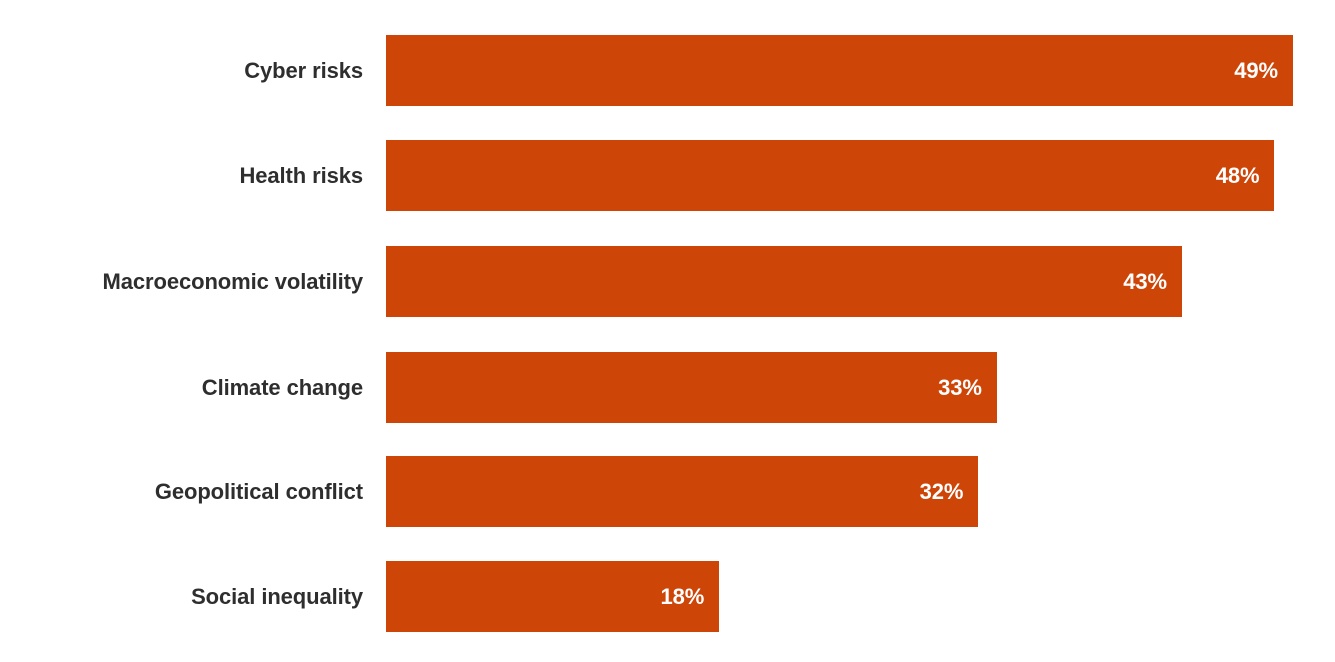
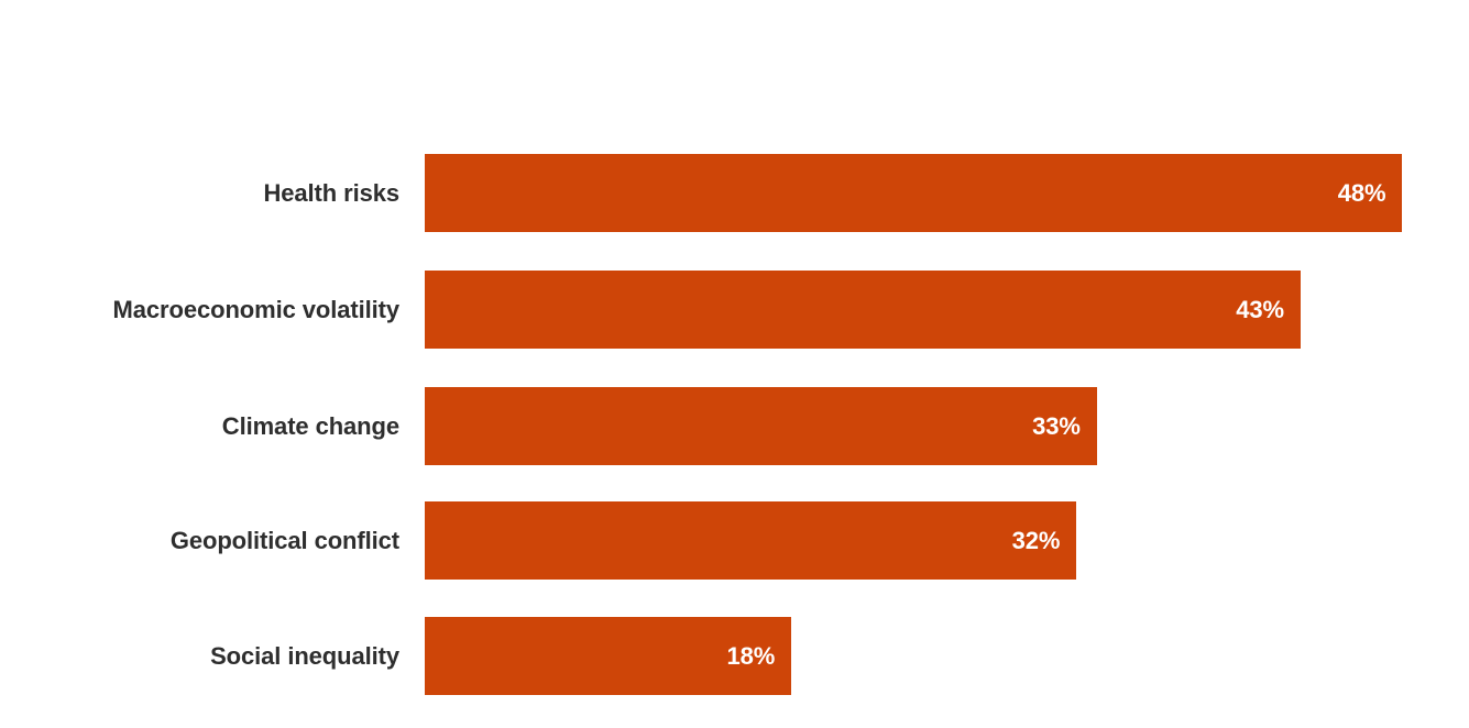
- Cyber risks
- 49%
  Health risks
  48%
  Macroeconomic volatility
  43%
  Climate change
  33%
  Geopolitical conflict
  32%
  Social inequality
  18%
